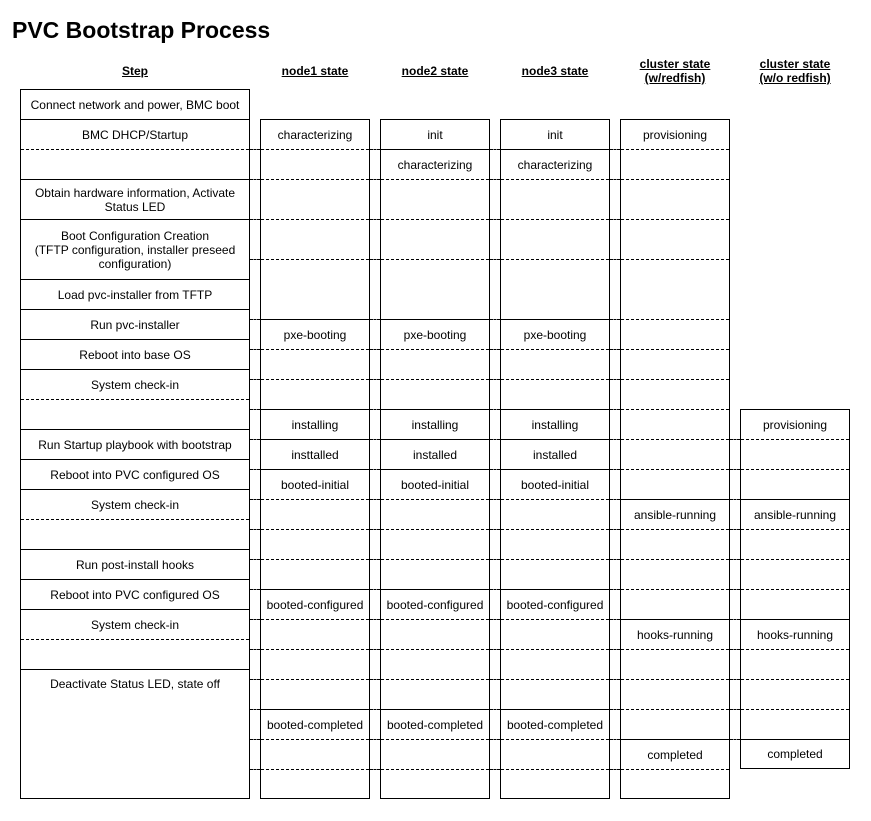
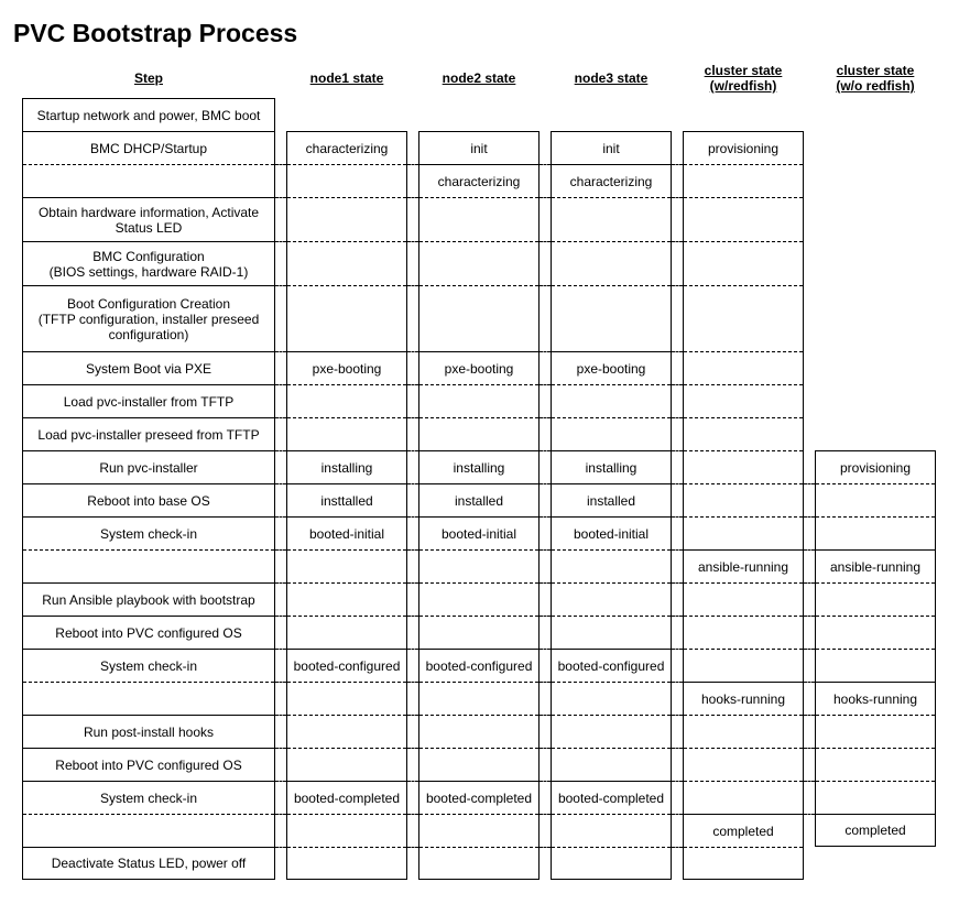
  PVC Bootstrap Process
  Step
- Connect network and power, BMC boot
+ Startup network and power, BMC boot
  BMC DHCP/Startup
  Obtain hardware information, Activate
  Status LED
+ BMC Configuration
+ (BIOS settings, hardware RAID-1)
  Boot Configuration Creation
  (TFTP configuration, installer preseed
  configuration)
+ System Boot via PXE
  Load pvc-installer from TFTP
+ Load pvc-installer preseed from TFTP
  Run pvc-installer
  Reboot into base OS
  System check-in
- Run Startup playbook with bootstrap
+ Run Ansible playbook with bootstrap
  Reboot into PVC configured OS
  System check-in
  Run post-install hooks
  Reboot into PVC configured OS
  System check-in
- Deactivate Status LED, state off
+ Deactivate Status LED, power off
  node1 state
  characterizing
  pxe-booting
  installing
  insttalled
  booted-initial
  booted-configured
  booted-completed
  node2 state
  init
  characterizing
  pxe-booting
  installing
  installed
  booted-initial
  booted-configured
  booted-completed
  node3 state
  init
  characterizing
  pxe-booting
  installing
  installed
  booted-initial
  booted-configured
  booted-completed
  cluster state
  (w/redfish)
  provisioning
  ansible-running
  hooks-running
  completed
  cluster state
  (w/o redfish)
  provisioning
  ansible-running
  hooks-running
  completed
